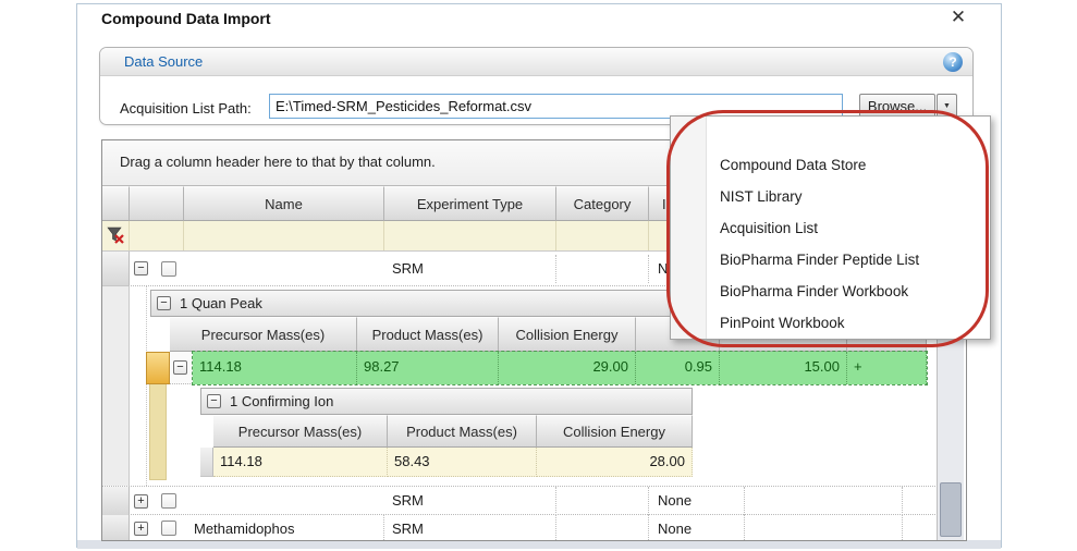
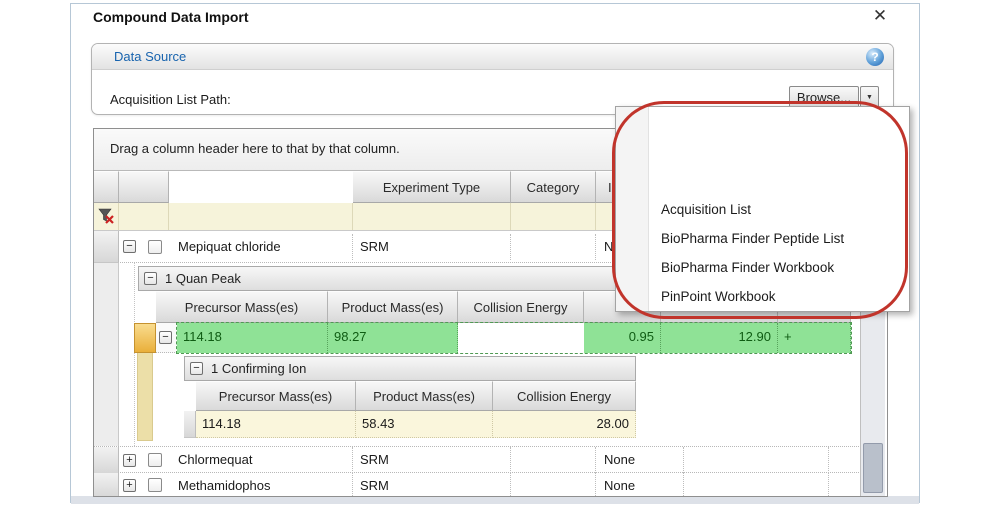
  Compound Data Import
  ✕
  Data Source
  ?
  Acquisition List Path:
- E:\Timed-SRM_Pesticides_Reformat.csv
  Browse...
  Drag a column header here to that by that column.
- Name
  Experiment Type
  Category
  I
  −
+ Mepiquat chloride
  SRM
  −
  1 Quan Peak
  Precursor Mass(es)
  Product Mass(es)
  Collision Energy
  −
  114.18
  98.27
- 29.00
  0.95
- 15.00
+ 12.90
  +
  −
  1 Confirming Ion
  Precursor Mass(es)
  Product Mass(es)
  Collision Energy
  114.18
  58.43
  28.00
  +
+ Chlormequat
  SRM
  None
  +
  Methamidophos
  SRM
  None
- Compound Data Store
- NIST Library
  Acquisition List
  BioPharma Finder Peptide List
  BioPharma Finder Workbook
  PinPoint Workbook
